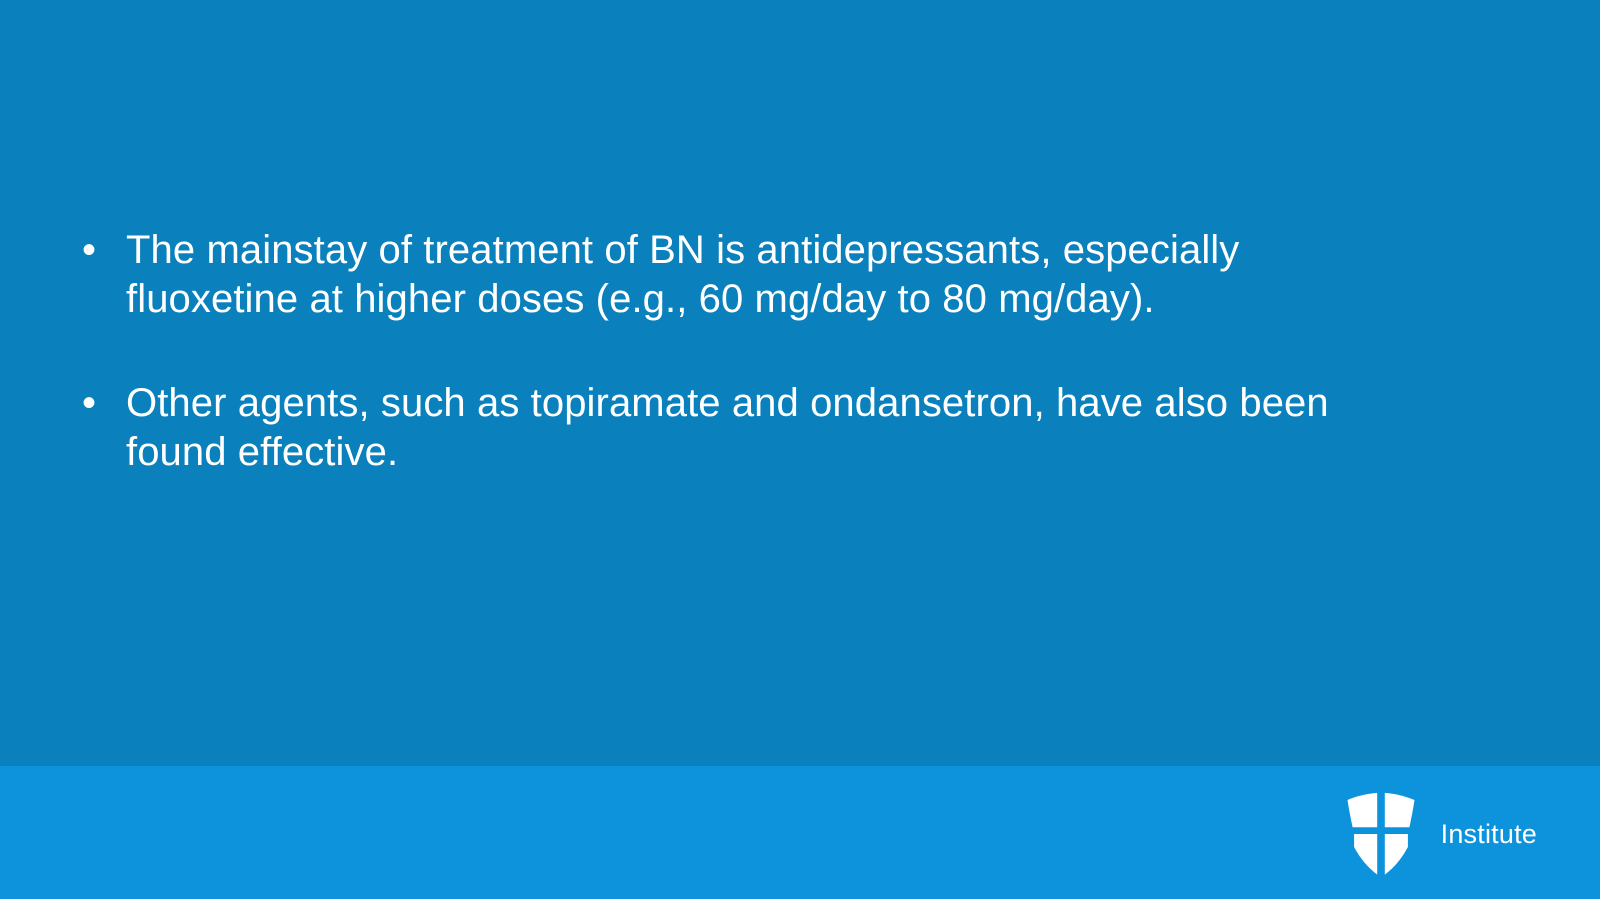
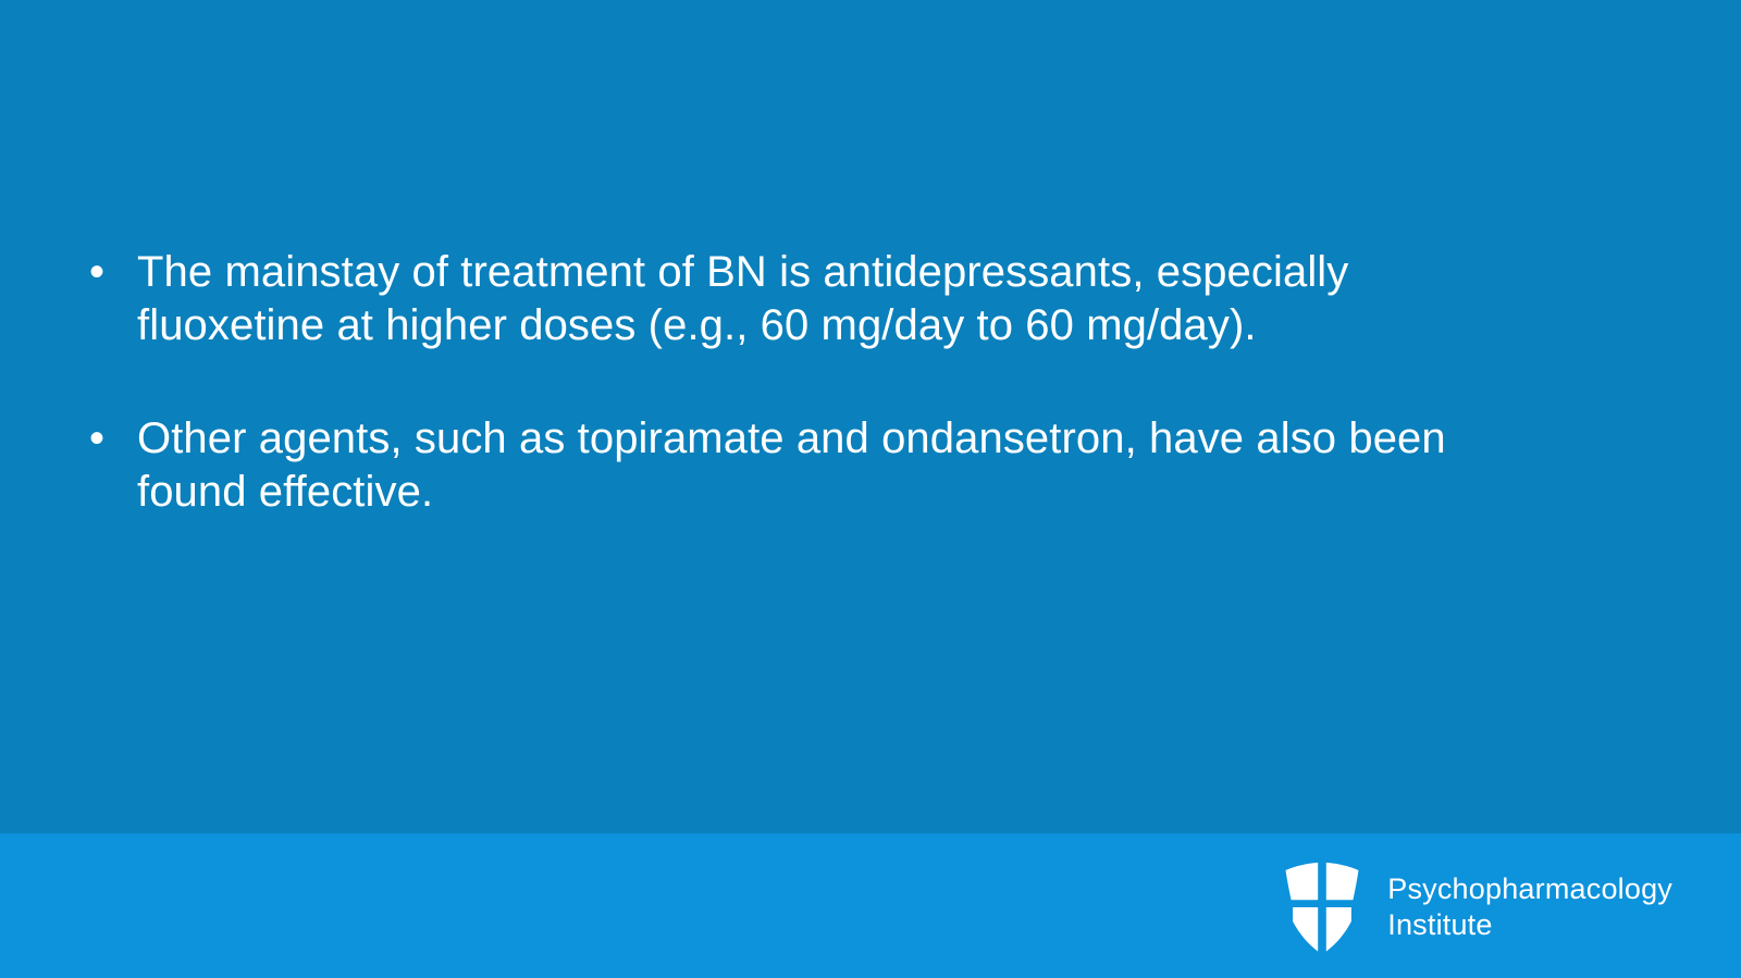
  •
- The mainstay of treatment of BN is antidepressants, especially fluoxetine at higher doses (e.g., 60 mg/day to 80 mg/day).
+ The mainstay of treatment of BN is antidepressants, especially fluoxetine at higher doses (e.g., 60 mg/day to 60 mg/day).
  •
  Other agents, such as topiramate and ondansetron, have also been found effective.
+ Psychopharmacology
  Institute
